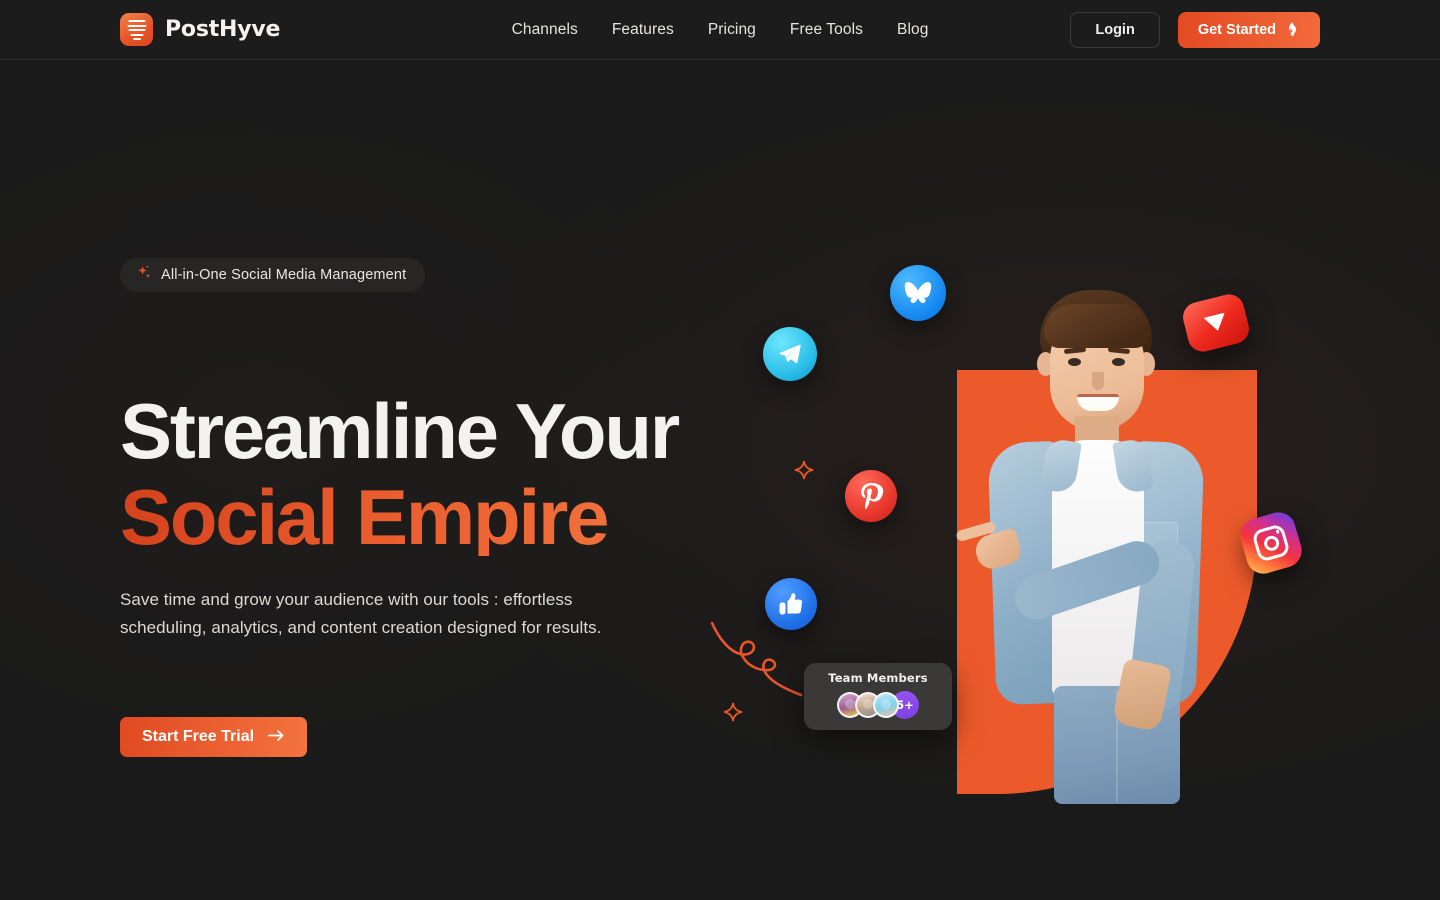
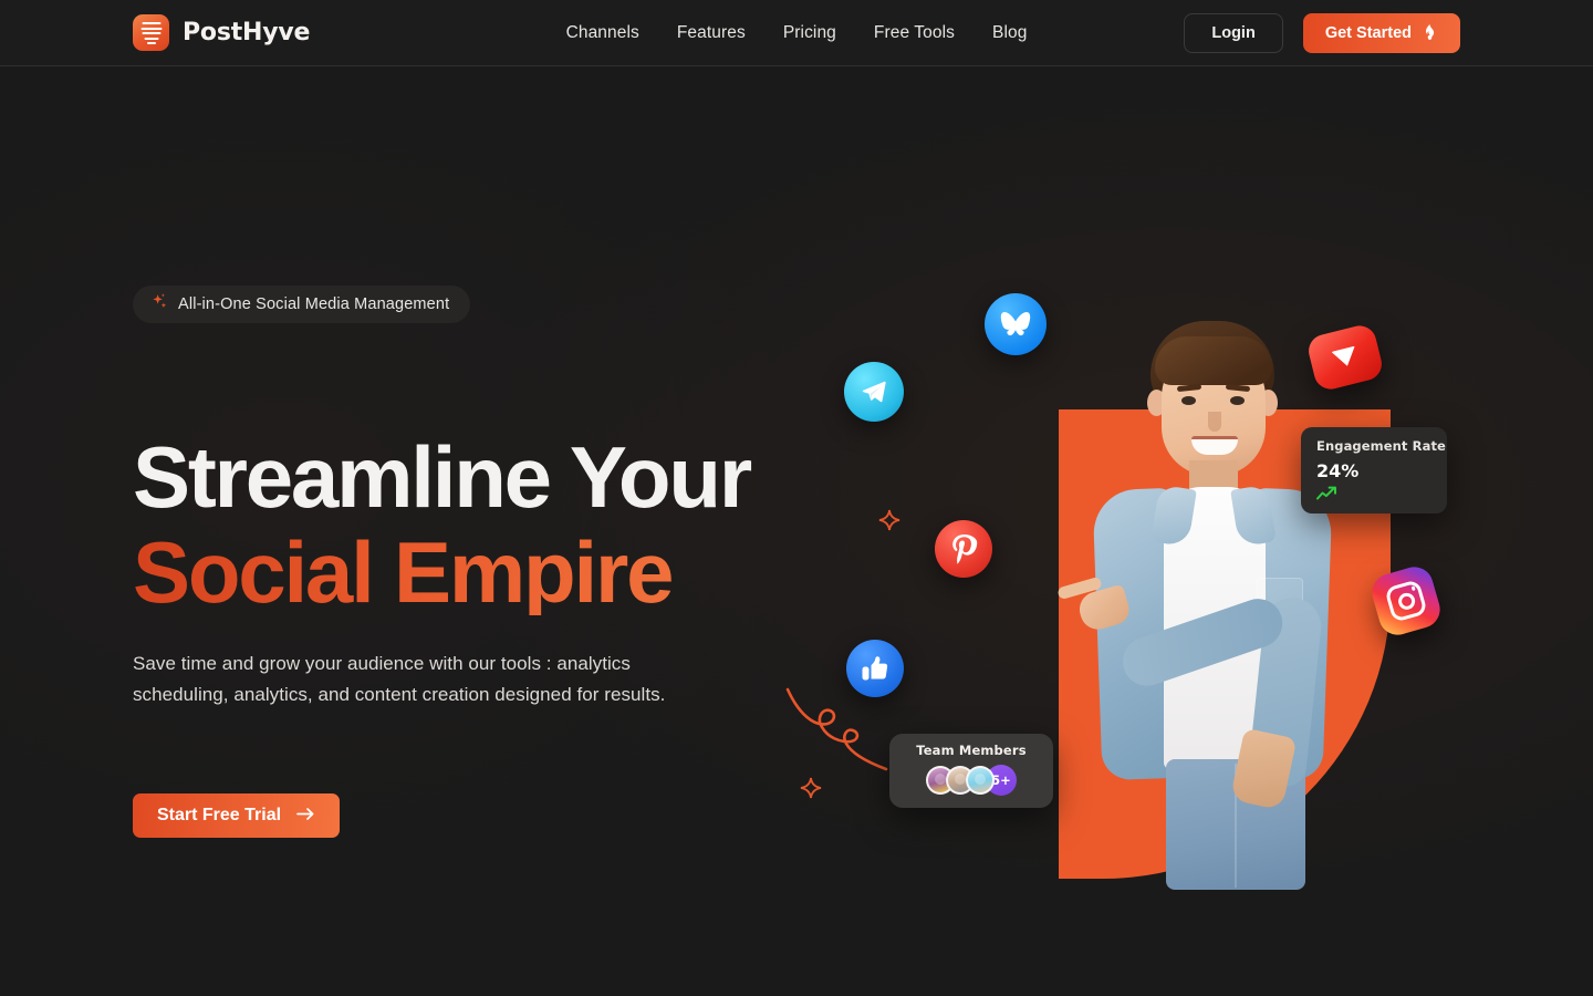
  PostHyve
  Channels
  Features
  Pricing
  Free Tools
  Blog
  Login
  Get Started
  All-in-One Social Media Management
  Streamline Your
  Social Empire
- Save time and grow your audience with our tools : effortless scheduling, analytics, and content creation designed for results.
+ Save time and grow your audience with our tools : analytics scheduling, analytics, and content creation designed for results.
  Start Free Trial
+ Engagement Rate
+ 24%
  Team Members
  5+
